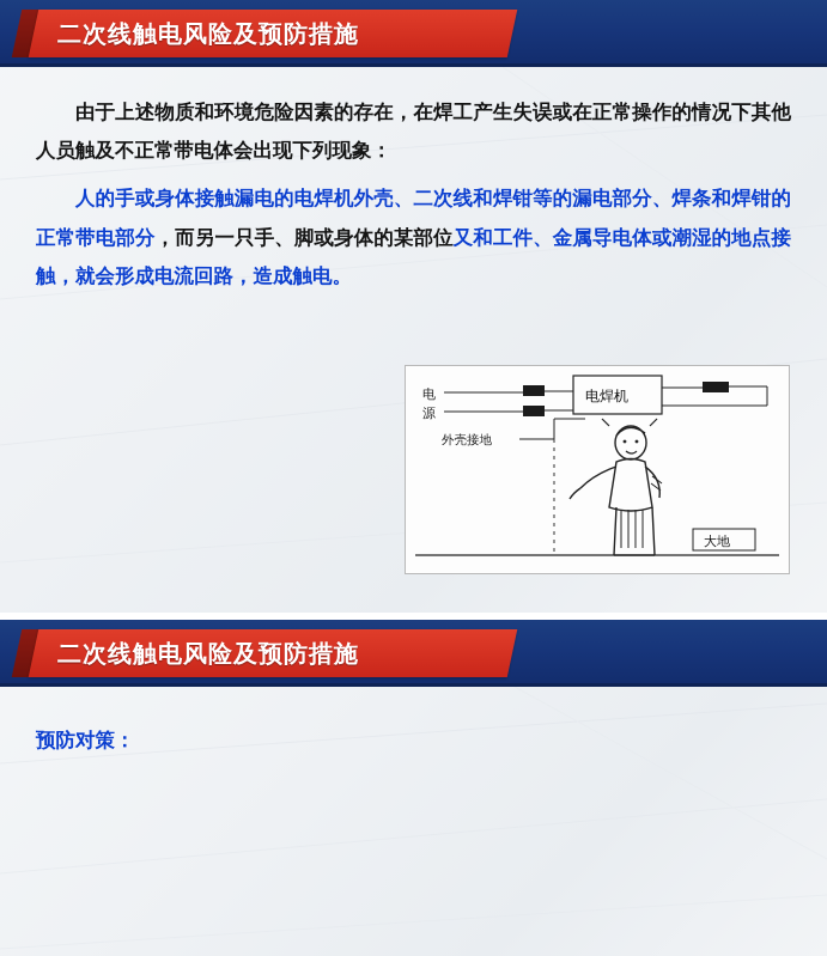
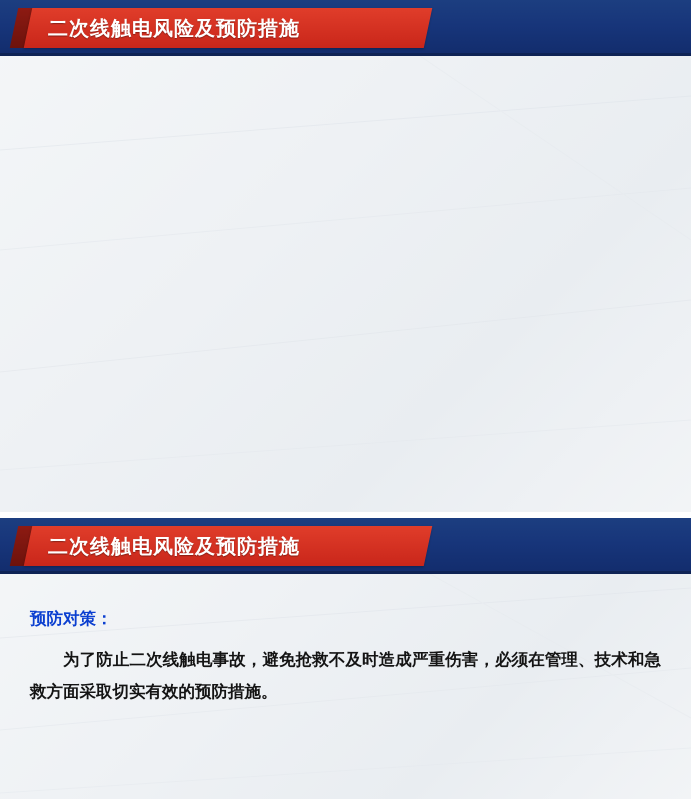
  二次线触电风险及预防措施
- 由于上述物质和环境危险因素的存在，在焊工产生失误或在正常操作的情况下其他人员触及不正常带电体会出现下列现象：
- 人的手或身体接触漏电的电焊机外壳、二次线和焊钳等的漏电部分、焊条和焊钳的正常带电部分，而另一只手、脚或身体的某部位又和工件、金属导电体或潮湿的地点接触，就会形成电流回路，造成触电。
- 电
- 源
- 电焊机
- 外壳接地
- 大地
  二次线触电风险及预防措施
  预防对策：
+ 为了防止二次线触电事故，避免抢救不及时造成严重伤害，必须在管理、技术和急救方面采取切实有效的预防措施。
